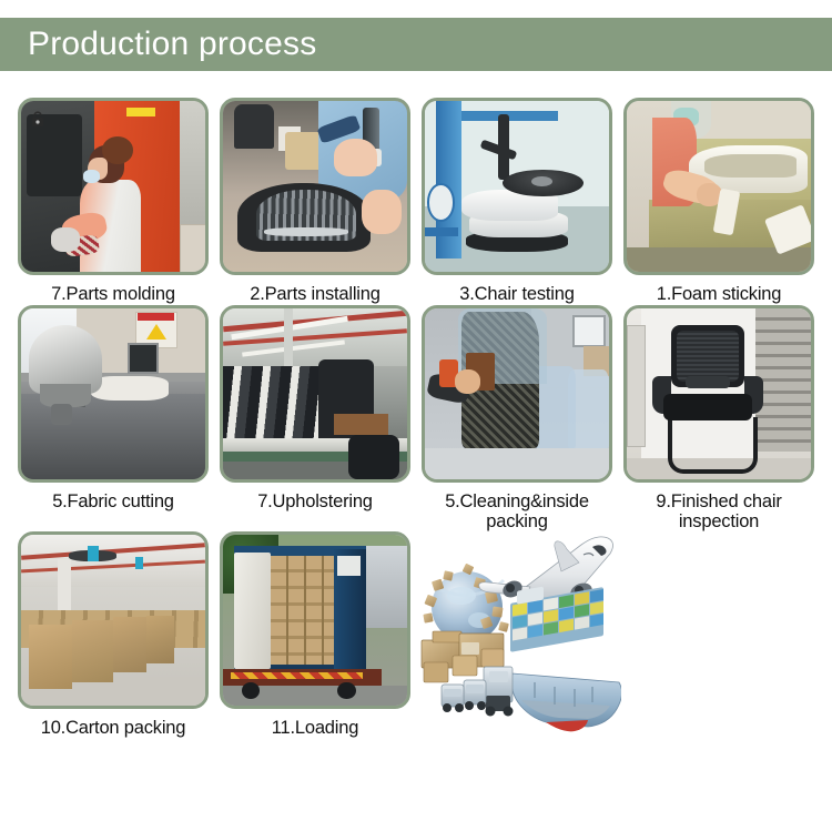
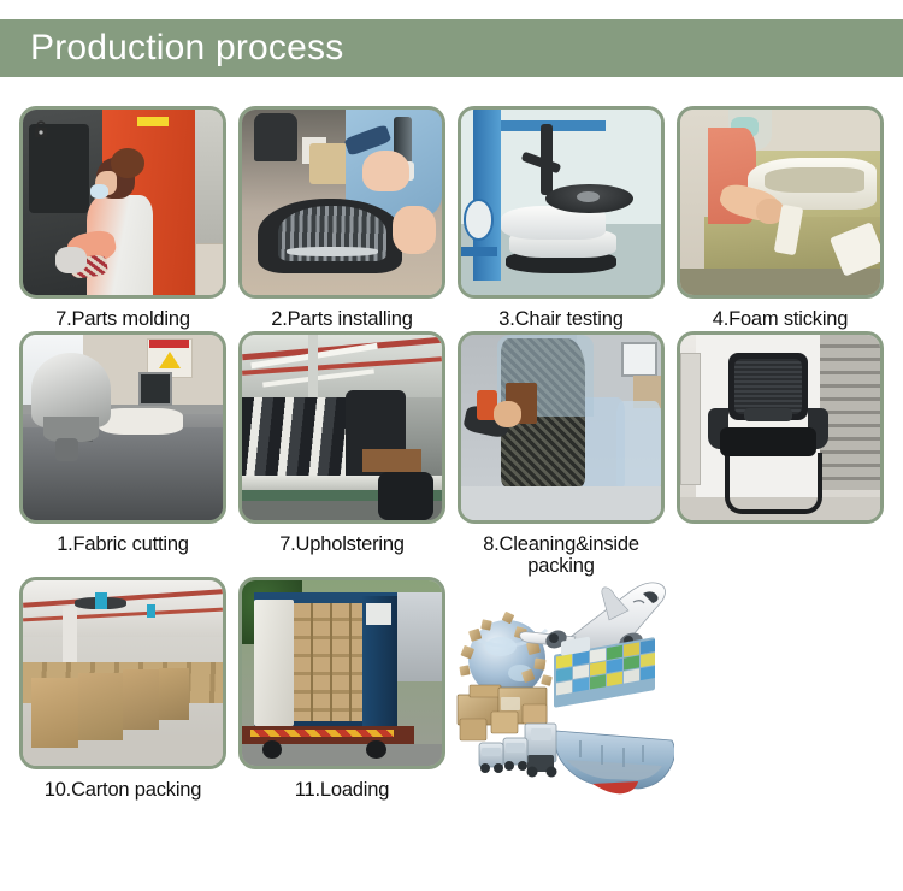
  Production process
  7.Parts molding
  2.Parts installing
  3.Chair testing
- 1.Foam sticking
+ 4.Foam sticking
- 5.Fabric cutting
+ 1.Fabric cutting
  7.Upholstering
- 5.Cleaning&inside packing
+ 8.Cleaning&inside packing
- 9.Finished chair inspection
  10.Carton packing
  11.Loading
